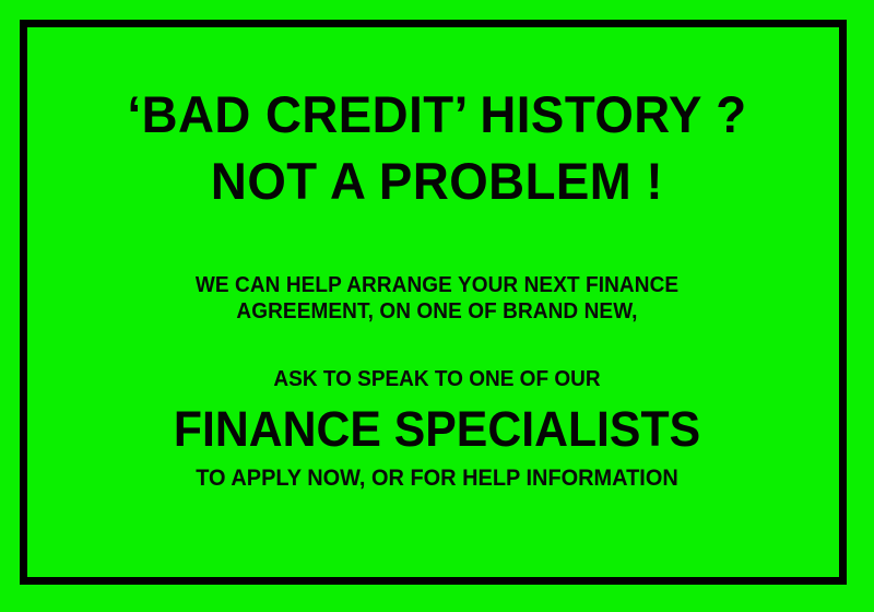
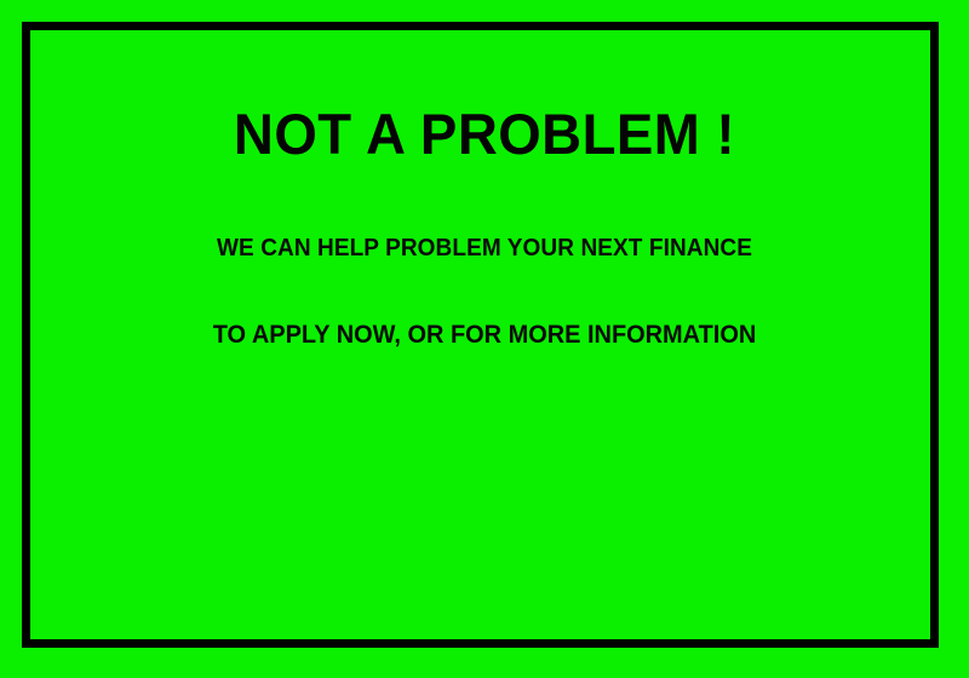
- ‘BAD CREDIT’ HISTORY ?
  NOT A PROBLEM !
- WE CAN HELP ARRANGE YOUR NEXT FINANCE
+ WE CAN HELP PROBLEM YOUR NEXT FINANCE
- AGREEMENT, ON ONE OF BRAND NEW,
- ASK TO SPEAK TO ONE OF OUR
- FINANCE SPECIALISTS
- TO APPLY NOW, OR FOR HELP INFORMATION
+ TO APPLY NOW, OR FOR MORE INFORMATION
